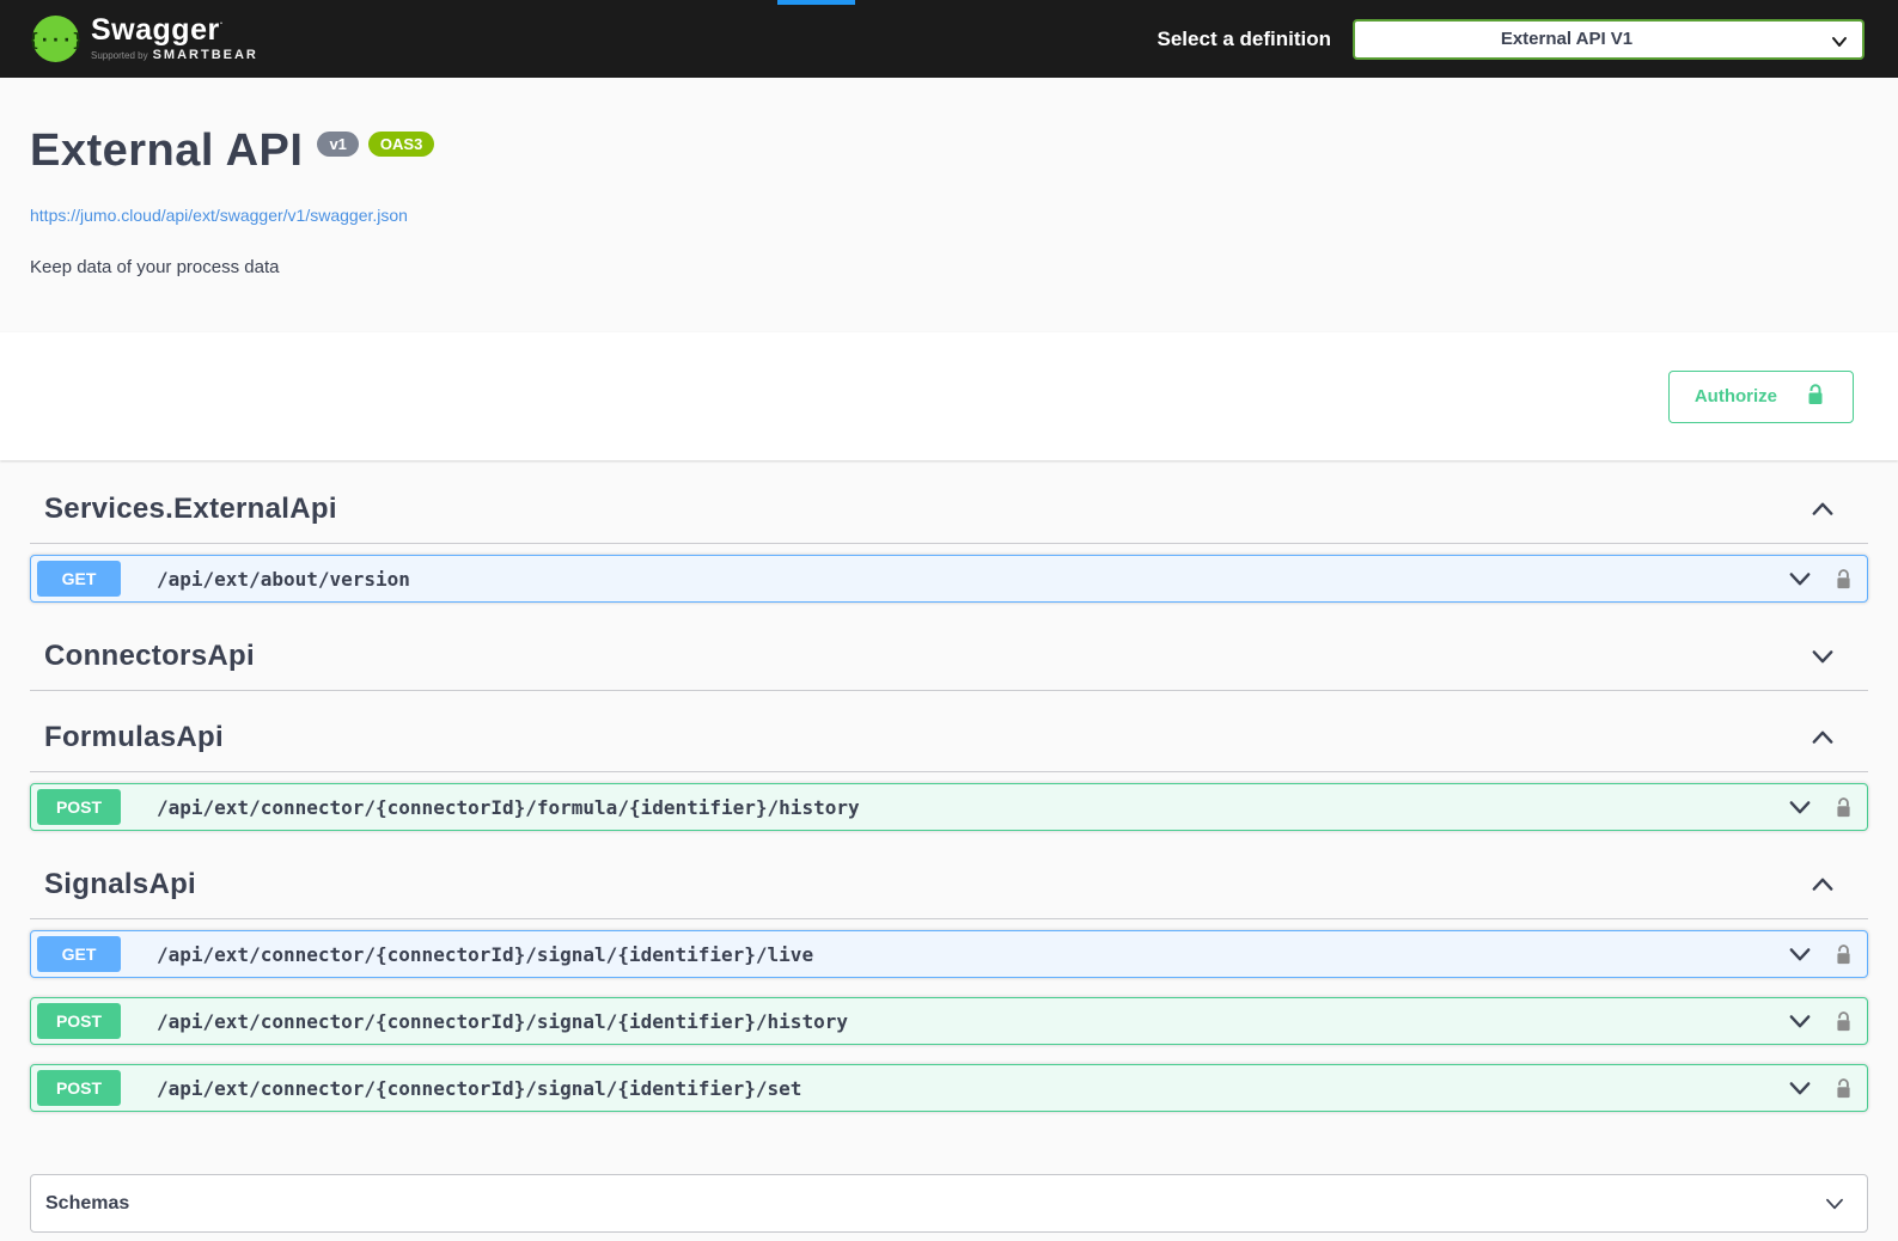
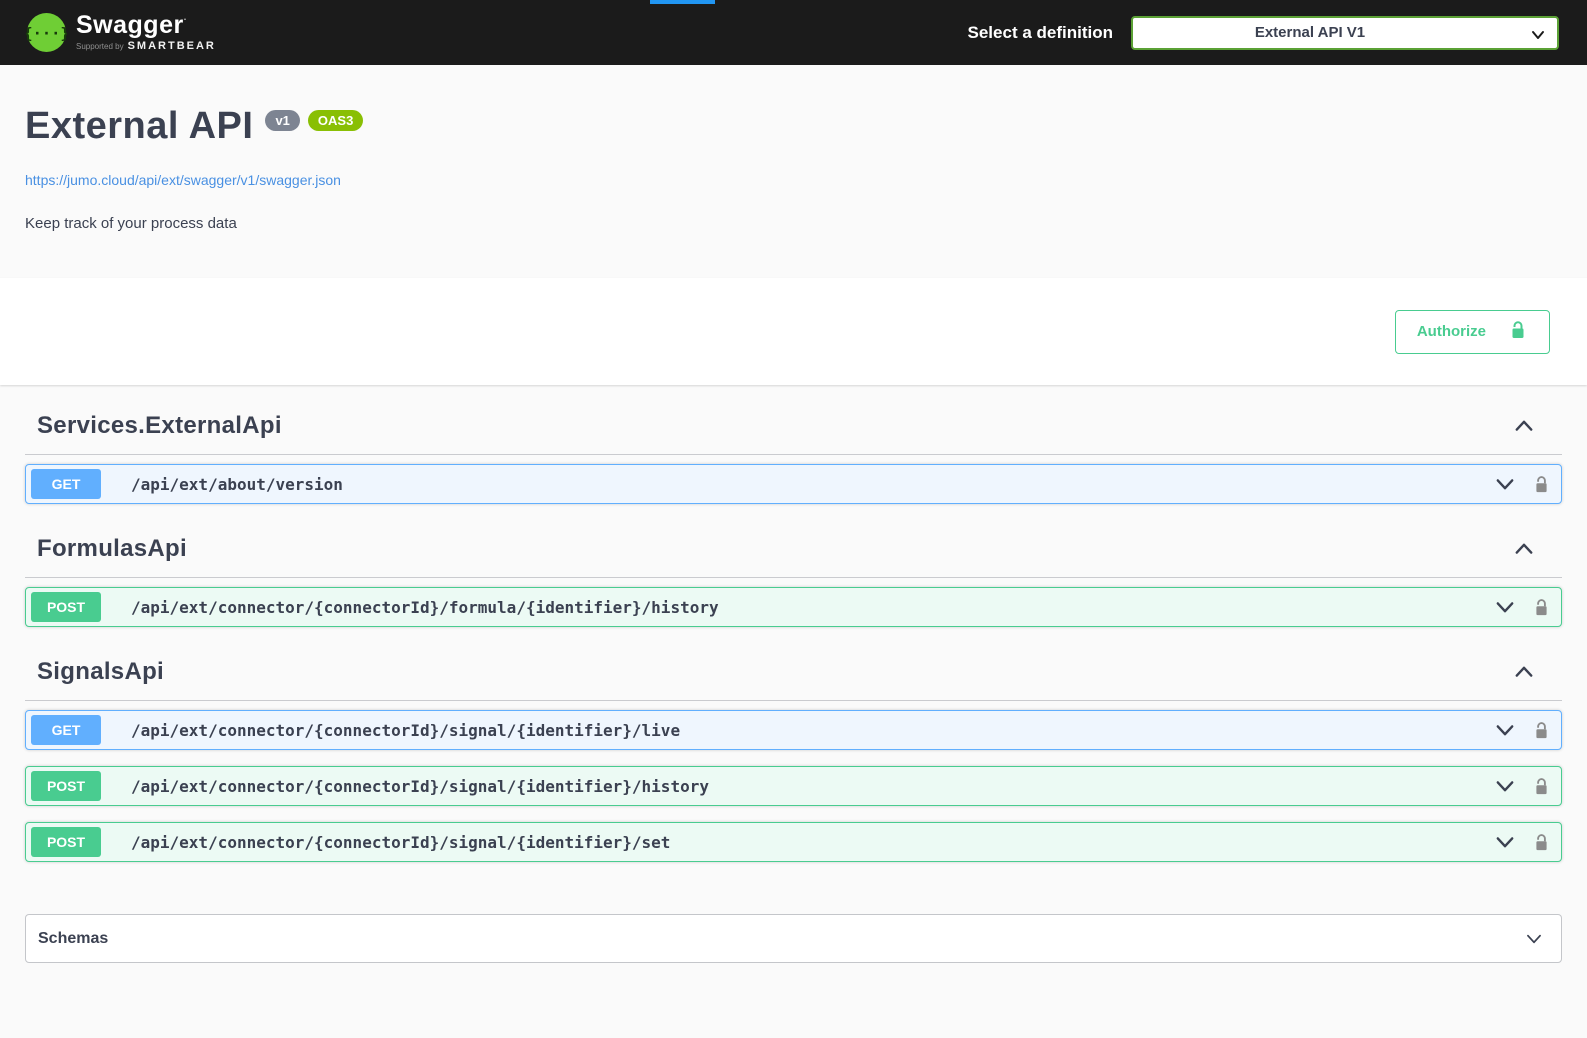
  {···}
  Swagger.
  Supported by
  SMARTBEAR
  Select a definition
  External API V1
  External API
  v1
  OAS3
  https://jumo.cloud/api/ext/swagger/v1/swagger.json
- Keep data of your process data
+ Keep track of your process data
  Authorize
  Services.ExternalApi
  GET
  /api/ext/about/version
- ConnectorsApi
  FormulasApi
  POST
  /api/ext/connector/{connectorId}/formula/{identifier}/history
  SignalsApi
  GET
  /api/ext/connector/{connectorId}/signal/{identifier}/live
  POST
  /api/ext/connector/{connectorId}/signal/{identifier}/history
  POST
  /api/ext/connector/{connectorId}/signal/{identifier}/set
  Schemas
